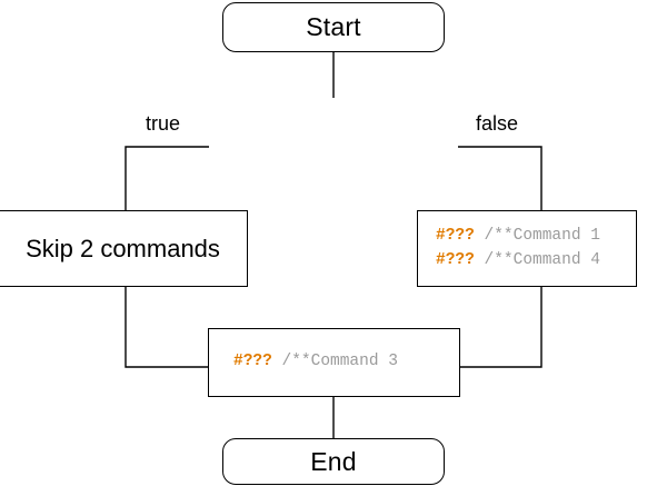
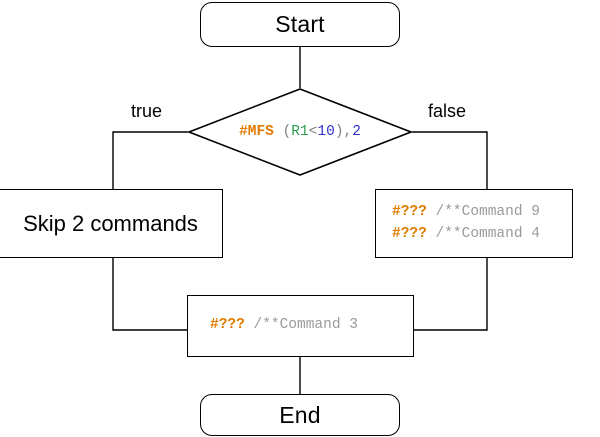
  Start
+ #MFS (R1<10),2
  true
  false
  Skip 2 commands
- #??? /**Command 1
+ #??? /**Command 9
  #??? /**Command 4
  #??? /**Command 3
  End
